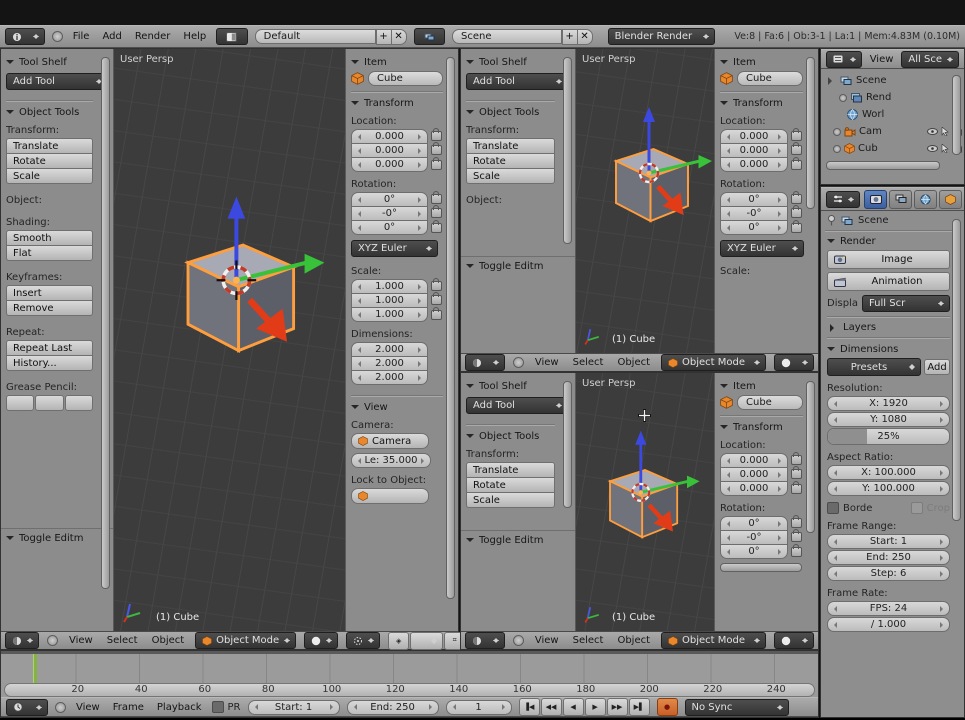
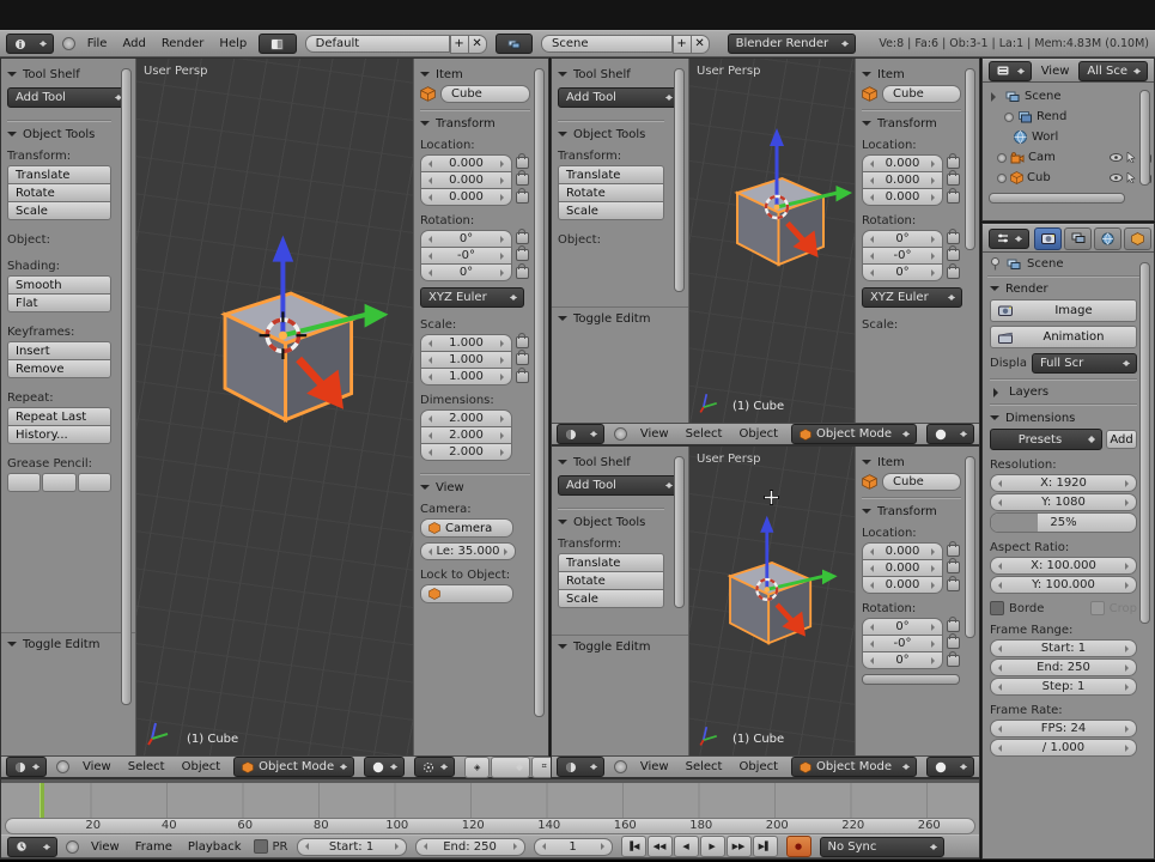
  File
  Add
  Render
  Help
  Default
  +
  ✕
  Scene
  +
  ✕
  Blender Render
  Ve:8 | Fa:6 | Ob:3-1 | La:1 | Mem:4.83M (0.10M)
  User Persp
  (1) Cube
  Tool Shelf
  Add Tool
  Object Tools
  Transform:
  Translate
  Rotate
  Scale
  Object:
  Shading:
  Smooth
  Flat
  Keyframes:
  Insert
  Remove
  Repeat:
  Repeat Last
  History...
  Grease Pencil:
  Toggle Editm
  Item
  Cube
  Transform
  Location:
  0.000
  0.000
  0.000
  Rotation:
  0°
  -0°
  0°
  XYZ Euler
  Scale:
  1.000
  1.000
  1.000
  Dimensions:
  2.000
  2.000
  2.000
  View
  Camera:
  Camera
  Le: 35.000
  Lock to Object:
  View
  Select
  Object
  Object Mode
  ◈
  ⌗
  User Persp
  (1) Cube
  Tool Shelf
  Add Tool
  Object Tools
  Transform:
  Translate
  Rotate
  Scale
  Object:
  Toggle Editm
  Item
  Cube
  Transform
  Location:
  0.000
  0.000
  0.000
  Rotation:
  0°
  -0°
  0°
  XYZ Euler
  Scale:
  View
  Select
  Object
  Object Mode
  User Persp
  (1) Cube
  Tool Shelf
  Add Tool
  Object Tools
  Transform:
  Translate
  Rotate
  Scale
  Toggle Editm
  Item
  Cube
  Transform
  Location:
  0.000
  0.000
  0.000
  Rotation:
  0°
  -0°
  0°
  View
  Select
  Object
  Object Mode
  View
  All Sce
  Scene
  Rend
  Worl
  Cam
  Cub
  Scene
  Render
  Image
  Animation
  Displa
  Full Scr
  Layers
  Dimensions
  Presets
  Add
  Resolution:
  X: 1920
  Y: 1080
  25%
  Aspect Ratio:
  X: 100.000
  Y: 100.000
  Borde
  Frame Range:
  Start: 1
  End: 250
- Step: 6
+ Step: 1
  Frame Rate:
  FPS: 24
  / 1.000
  20
  40
  60
  80
  100
  120
  140
  160
  180
  200
  220
- 240
+ 260
  View
  Frame
  Playback
  PR
  Start: 1
  End: 250
  1
  ▐◀
  ◀◀
  ◀
  ▶
  ▶▶
  ▶▌
  ●
  No Sync
